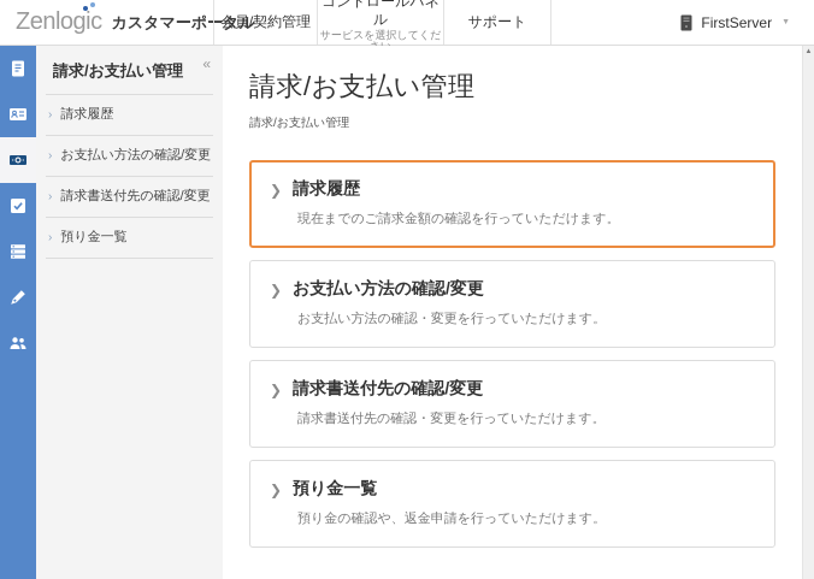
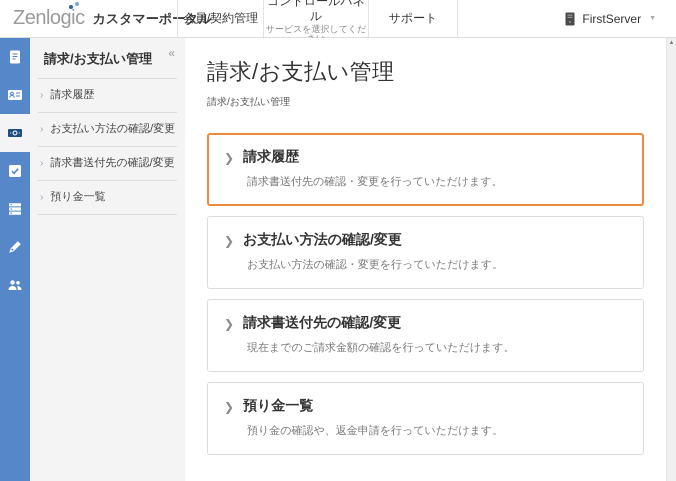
  Zenlogic
  カスタマーポータル
  会員/契約管理
  コントロールパネル
  サービスを選択してくだ
  サポート
  FirstServer
  請求/お支払い管理
  «
  ›
  請求履歴
  ›
  お支払い方法の確認/変更
  ›
  請求書送付先の確認/変更
  ›
  預り金一覧
  請求/お支払い管理
  請求/お支払い管理
  ❯
  請求履歴
- 現在までのご請求金額の確認を行っていただけます。
+ 請求書送付先の確認・変更を行っていただけます。
  ❯
  お支払い方法の確認/変更
  お支払い方法の確認・変更を行っていただけます。
  ❯
  請求書送付先の確認/変更
- 請求書送付先の確認・変更を行っていただけます。
+ 現在までのご請求金額の確認を行っていただけます。
  ❯
  預り金一覧
  預り金の確認や、返金申請を行っていただけます。
